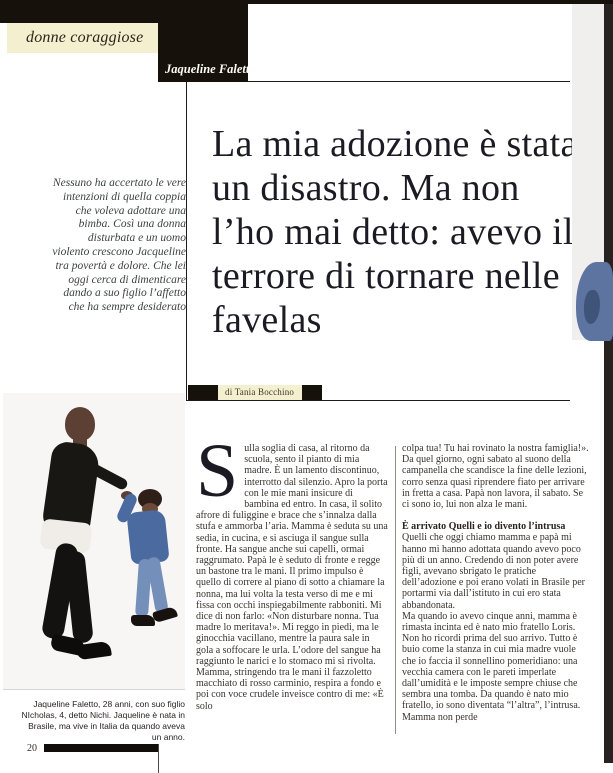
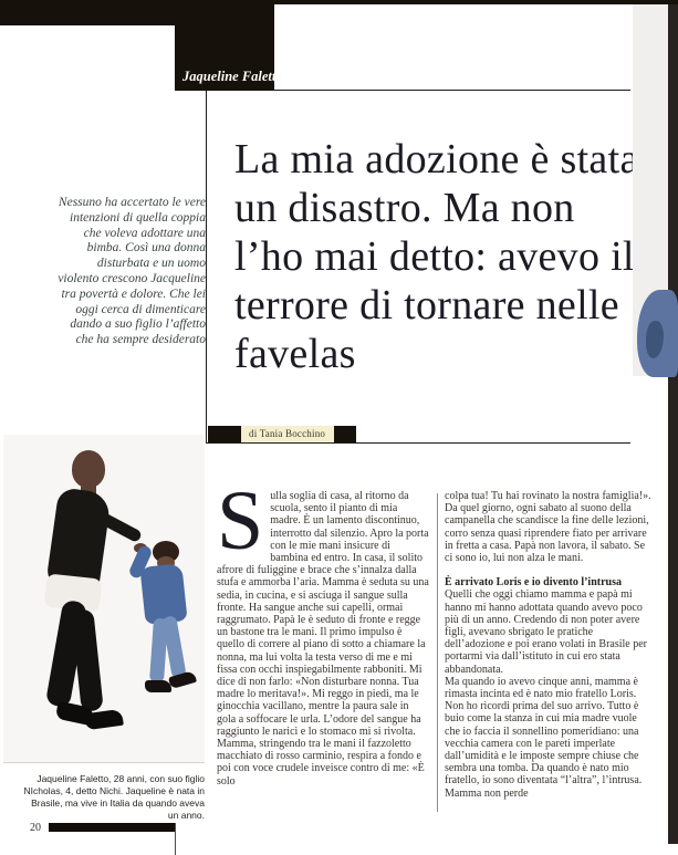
- donne coraggiose
  Jaqueline Faletto
  La mia adozione è stata un disastro. Ma non l’ho mai detto: avevo il terrore di tornare nelle favelas
  Nessuno ha accertato le vere intenzioni di quella coppia che voleva adottare una bimba. Così una donna disturbata e un uomo violento crescono Jacqueline tra povertà e dolore. Che lei oggi cerca di dimenticare dando a suo figlio l’affetto che ha sempre desiderato
  di Tania Bocchino
  S
  ulla soglia di casa, al ritorno da scuola, sento il pianto di mia madre. È un lamento discontinuo, interrotto dal silenzio. Apro la porta con le mie mani insicure di bambina ed entro. In casa, il solito afrore di fuliggine e brace che s’innalza dalla stufa e ammorba l’aria. Mamma è seduta su una sedia, in cucina, e si asciuga il sangue sulla fronte. Ha sangue anche sui capelli, ormai raggrumato. Papà le è seduto di fronte e regge un bastone tra le mani. Il primo impulso è quello di correre al piano di sotto a chiamare la nonna, ma lui volta la testa verso di me e mi fissa con occhi inspiegabilmente rabboniti. Mi dice di non farlo: «Non disturbare nonna. Tua madre lo meritava!». Mi reggo in piedi, ma le ginocchia vacillano, mentre la paura sale in gola a soffocare le urla. L’odore del sangue ha raggiunto le narici e lo stomaco mi si rivolta. Mamma, stringendo tra le mani il fazzoletto macchiato di rosso carminio, respira a fondo e poi con voce crudele inveisce contro di me: «È solo
  colpa tua! Tu hai rovinato la nostra famiglia!». Da quel giorno, ogni sabato al suono della campanella che scandisce la fine delle lezioni, corro senza quasi riprendere fiato per arrivare in fretta a casa. Papà non lavora, il sabato. Se ci sono io, lui non alza le mani.
- È arrivato Quelli e io divento l’intrusa
+ È arrivato Loris e io divento l’intrusa
  Quelli che oggi chiamo mamma e papà mi hanno mi hanno adottata quando avevo poco più di un anno. Credendo di non poter avere figli, avevano sbrigato le pratiche dell’adozione e poi erano volati in Brasile per portarmi via dall’istituto in cui ero stata abbandonata.
  Ma quando io avevo cinque anni, mamma è rimasta incinta ed è nato mio fratello Loris. Non ho ricordi prima del suo arrivo. Tutto è buio come la stanza in cui mia madre vuole che io faccia il sonnellino pomeridiano: una vecchia camera con le pareti imperlate dall’umidità e le imposte sempre chiuse che sembra una tomba. Da quando è nato mio fratello, io sono diventata “l’altra”, l’intrusa. Mamma non perde
  Jaqueline Faletto, 28 anni, con suo figlio NIcholas, 4, detto Nichi. Jaqueline è nata in Brasile, ma vive in Italia da quando aveva un anno.
  20
